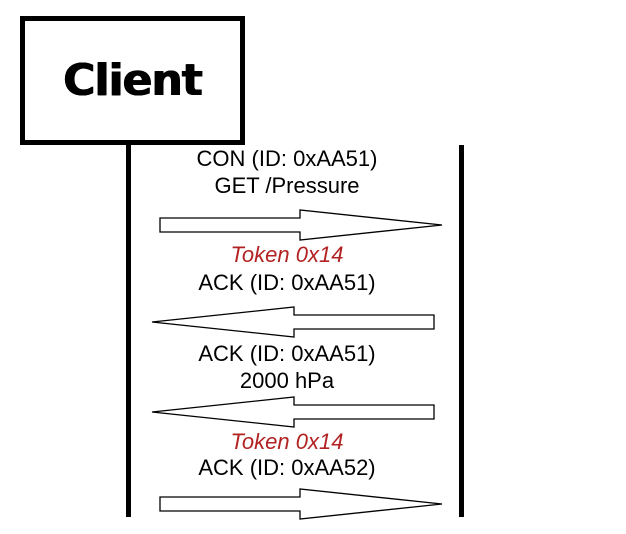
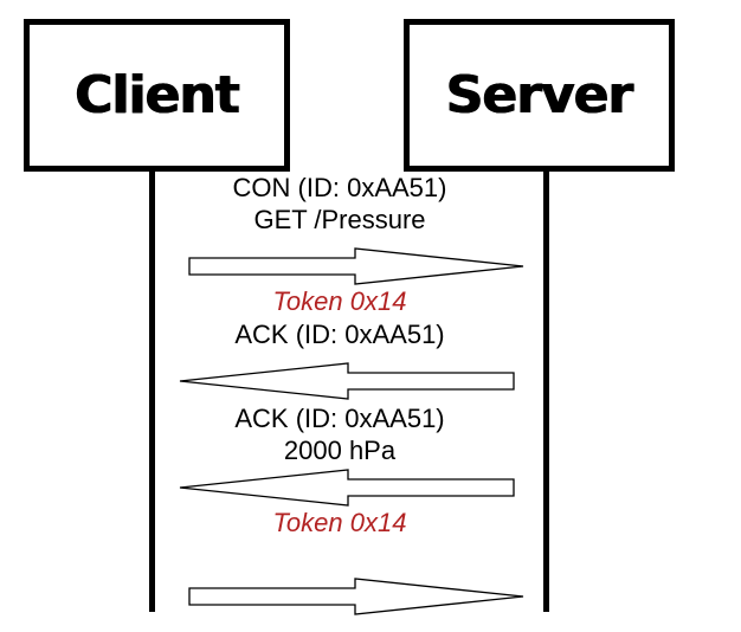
  Client
+ Server
  CON (ID: 0xAA51)
  GET /Pressure
  Token 0x14
  ACK (ID: 0xAA51)
  ACK (ID: 0xAA51)
  2000 hPa
  Token 0x14
- ACK (ID: 0xAA52)
